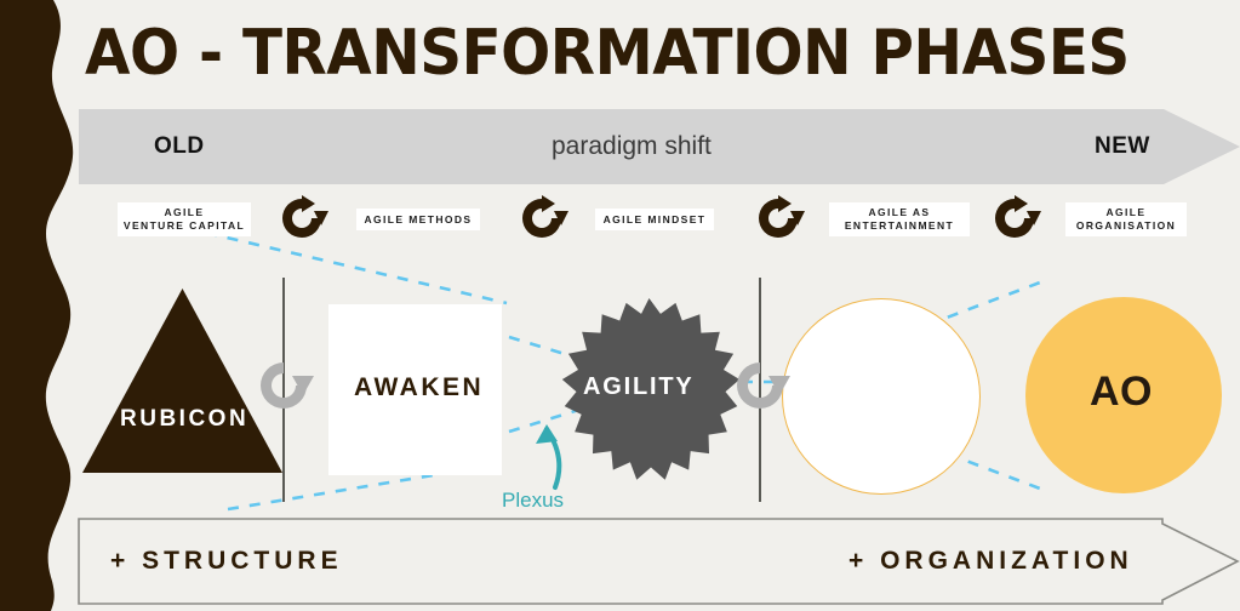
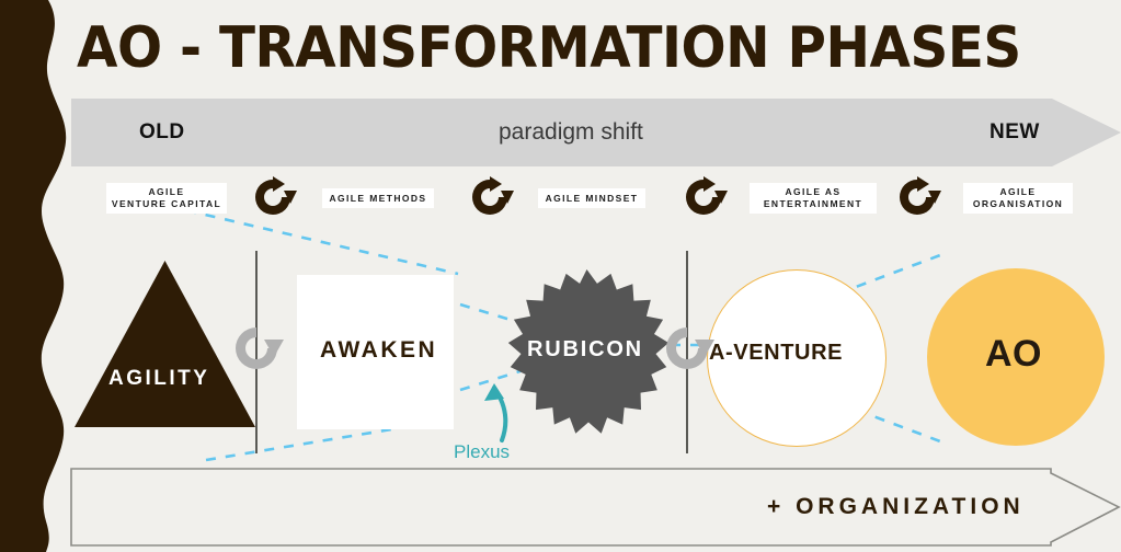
  AO - TRANSFORMATION PHASES
  OLD
  paradigm shift
  NEW
  AGILE
  VENTURE CAPITAL
  AGILE METHODS
  AGILE MINDSET
  AGILE AS
  ENTERTAINMENT
  AGILE
  ORGANISATION
- RUBICON
+ AGILITY
  AWAKEN
- AGILITY
+ RUBICON
+ A-VENTURE
  AO
  Plexus
- + STRUCTURE
  + ORGANIZATION
